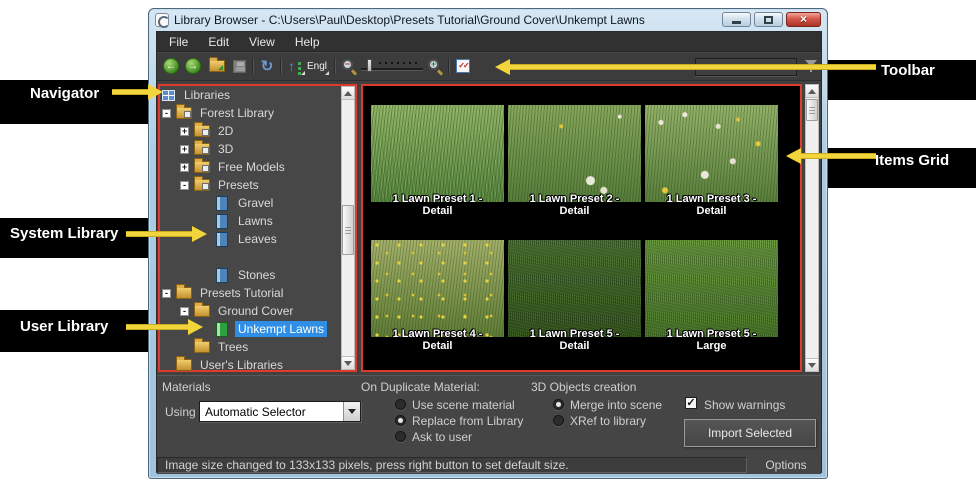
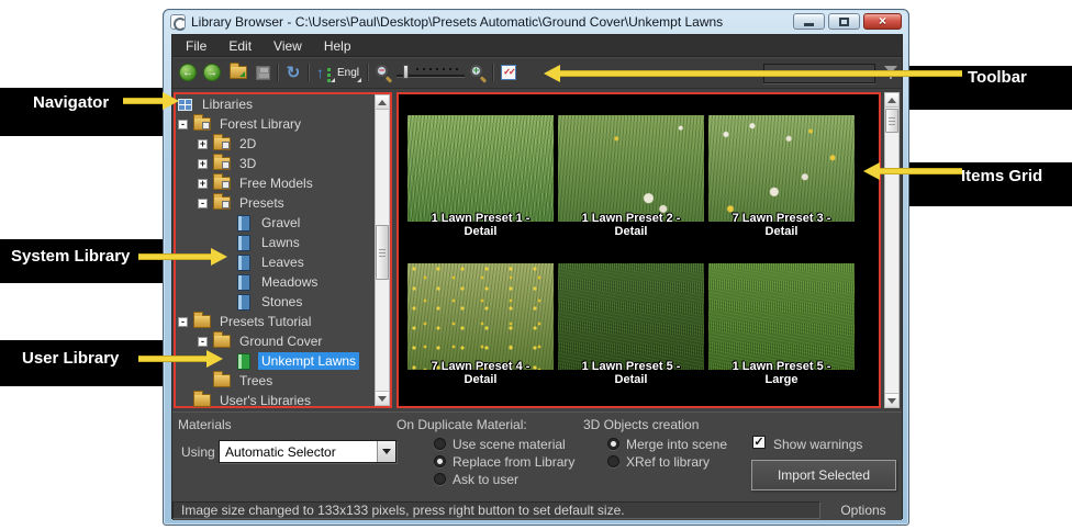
  Navigator
  System Library
  User Library
  Toolbar
  Items Grid
- Library Browser - C:\Users\Paul\Desktop\Presets Tutorial\Ground Cover\Unkempt Lawns
+ Library Browser - C:\Users\Paul\Desktop\Presets Automatic\Ground Cover\Unkempt Lawns
  ×
  File
  Edit
  View
  Help
  Engl
  −
  +
  Libraries
  Forest Library
  2D
  3D
  Free Models
  Presets
  Gravel
  Lawns
  Leaves
+ Meadows
  Stones
  Presets Tutorial
  Ground Cover
  Unkempt Lawns
  Trees
  User's Libraries
  1 Lawn Preset 1 -
  Detail
  1 Lawn Preset 2 -
  Detail
- 1 Lawn Preset 3 -
+ 7 Lawn Preset 3 -
  Detail
- 1 Lawn Preset 4 -
+ 7 Lawn Preset 4 -
  Detail
  1 Lawn Preset 5 -
  Detail
  1 Lawn Preset 5 -
  Large
  Materials
  On Duplicate Material:
  3D Objects creation
  Using
  Automatic Selector
  Use scene material
  Replace from Library
  Ask to user
  Merge into scene
  XRef to library
  Show warnings
  Import Selected
  Image size changed to 133x133 pixels, press right button to set default size.
  Options
